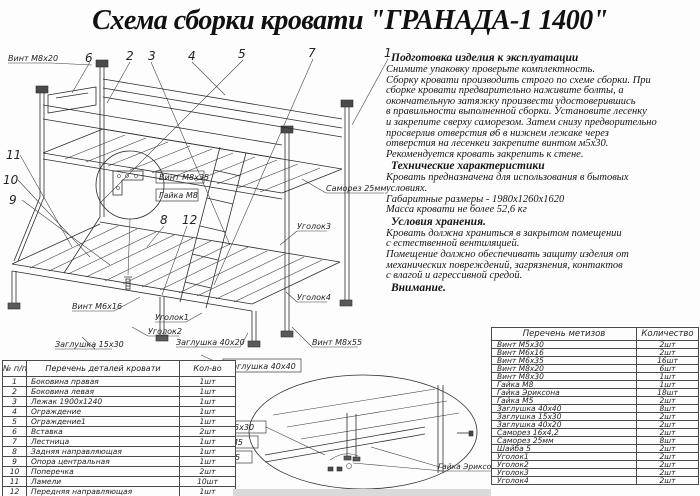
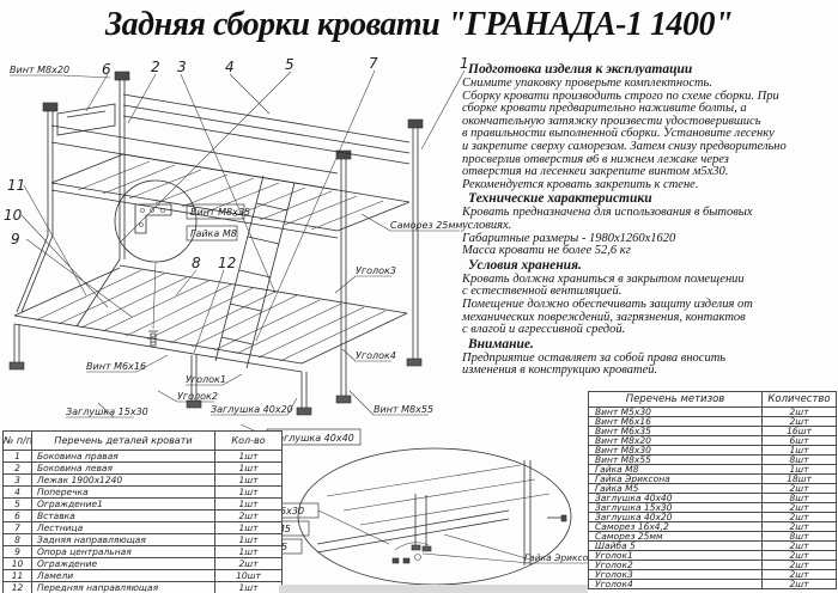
- Схема сборки кровати "ГРАНАДА-1 1400"
+ Задняя сборки кровати "ГРАНАДА-1 1400"
  6
  2
  3
  4
  5
  7
  1
  11
  10
  9
  8
  12
  Винт М8х20
  Винт М8х35
  Гайка М8
  Саморез 25мм
  Уголок3
  Винт М6х16
  Уголок1
  Уголок2
  Заглушка 15х30
  Заглушка 40х20
  Уголок4
  Винт М8х55
  глушка 40х40
  Гайка Эриксо
  Подготовка изделия к эксплуатации
  Снимите упаковку проверьте комплектность.
  Сборку кровати производить строго по схеме сборки. При
  сборке кровати предварительно наживите болты, а
  окончательную затяжку произвести удостоверившись
  в правильности выполненной сборки. Установите лесенку
  и закрепите сверху саморезом. Затем снизу предворительно
  просверлив отверстия ø6 в нижнем лежаке через
  отверстия на лесенкеи закрепите винтом м5х30.
  Рекомендуется кровать закрепить к стене.
  Технические характеристики
  Кровать предназначена для использования в бытовых
  условиях.
  Габаритные размеры - 1980х1260х1620
  Масса кровати не более 52,6 кг
  Условия хранения.
  Кровать должна храниться в закрытом помещении
  с естественной вентиляцией.
  Помещение должно обеспечивать защиту изделия от
  механических повреждений, загрязнения, контактов
  с влагой и агрессивной средой.
  Внимание.
+ Предприятие оставляет за собой права вносить
+ изменения в конструкцию кроватей.
  № п/п	Перечень деталей кровати	Кол-во
  1	Боковина правая	1шт
  2	Боковина левая	1шт
  3	Лежак 1900х1240	1шт
- 4	Ограждение	1шт
+ 4	Поперечка	1шт
  5	Ограждение1	1шт
  6	Вставка	2шт
  7	Лестница	1шт
  8	Задняя направляющая	1шт
  9	Опора центральная	1шт
- 10	Поперечка	2шт
+ 10	Ограждение	2шт
  11	Ламели	10шт
  12	Передняя направляющая	1шт
  Перечень метизов	Количество
  Винт М5х30	2шт
  Винт М6х16	2шт
  Винт М6х35	16шт
  Винт М8х20	6шт
  Винт М8х30	1шт
+ Винт М8х55	8шт
  Гайка М8	1шт
  Гайка Эриксона	18шт
  Гайка М5	2шт
  Заглушка 40х40	8шт
  Заглушка 15х30	2шт
  Заглушка 40х20	2шт
  Саморез 16х4,2	2шт
  Саморез 25мм	8шт
  Шайба 5	2шт
  Уголок1	2шт
  Уголок2	2шт
  Уголок3	2шт
  Уголок4	2шт
